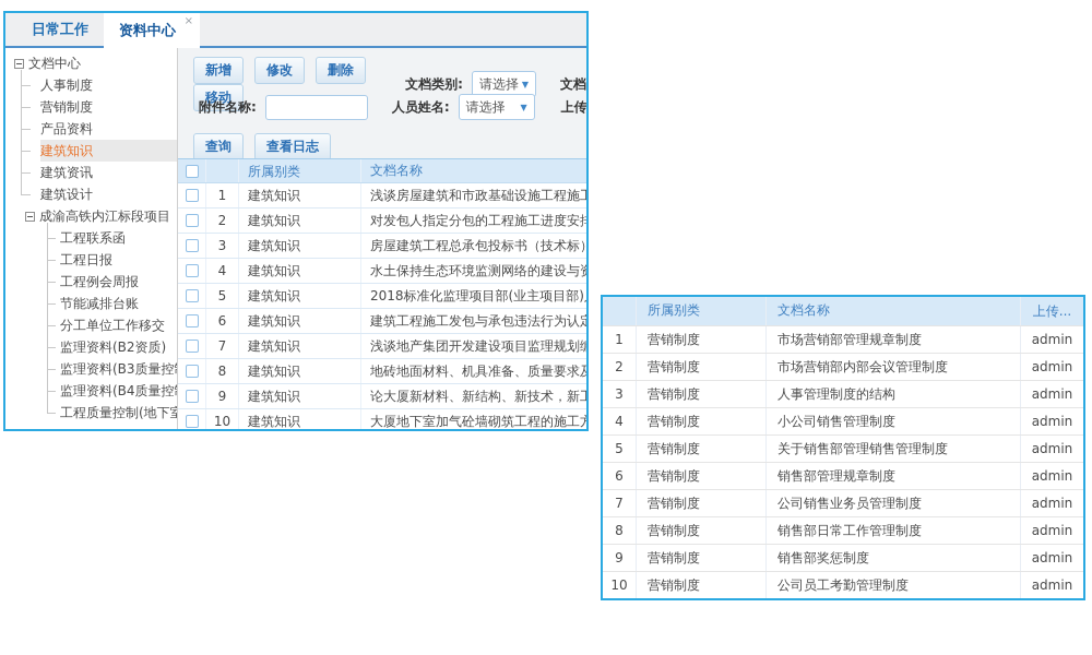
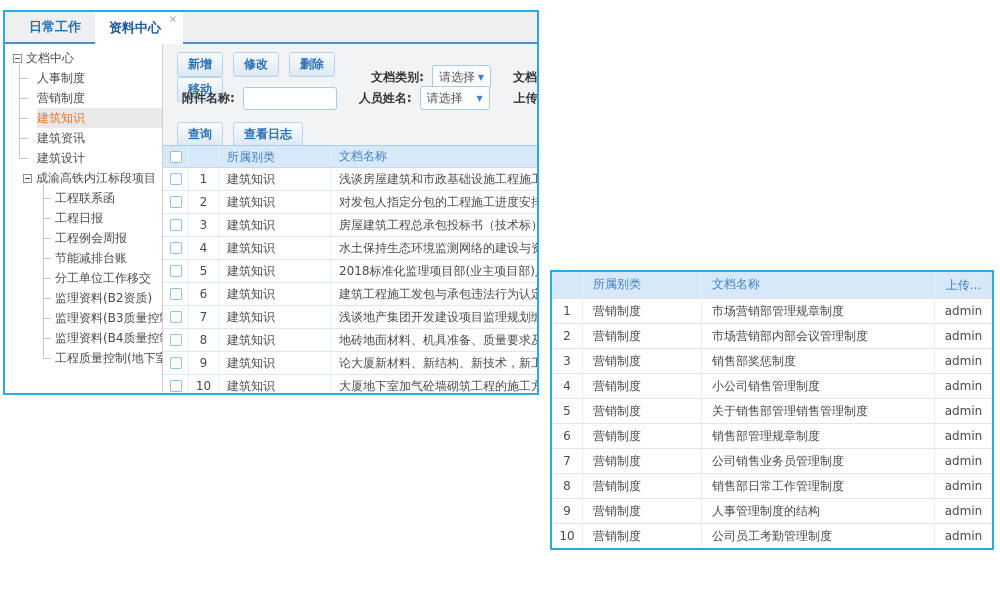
  日常工作
  资料中心
  ×
  文档中心
  人事制度
  营销制度
- 产品资料
  建筑知识
  建筑资讯
  建筑设计
  成渝高铁内江标段项目
  工程联系函
  工程日报
  工程例会周报
  节能减排台账
  分工单位工作移交
  监理资料(B2资质)
  监理资料(B3质量控
  监理资料(B4质量控
  工程质量控制(地下室
  新增 修改 删除移动
  文档类别:
  请选择
  ▼
  文档
  附件名称:
  人员姓名:
  请选择
  ▼
  查询 查看日志
  所属别类
  文档名称
  1
  建筑知识
  浅谈房屋建筑和市政基础设施工程施
  2
  建筑知识
  对发包人指定分包的工程施工进度安
  3
  建筑知识
  房屋建筑工程总承包投标书（技术标
  4
  建筑知识
  水土保持生态环境监测网络的建设与
  5
  建筑知识
  2018标准化监理项目部(业主项目部)
  6
  建筑知识
  建筑工程施工发包与承包违法行为认
  7
  建筑知识
  浅谈地产集团开发建设项目监理规划
  8
  建筑知识
  地砖地面材料、机具准备、质量要求
  9
  建筑知识
  论大厦新材料、新结构、新技术，新
  10
  建筑知识
  大厦地下室加气砼墙砌筑工程的施工
  所属别类
  文档名称
  上传...
  1
  营销制度
  市场营销部管理规章制度
  admin
  2
  营销制度
  市场营销部内部会议管理制度
  admin
  3
  营销制度
- 人事管理制度的结构
+ 销售部奖惩制度
  admin
  4
  营销制度
  小公司销售管理制度
  admin
  5
  营销制度
  关于销售部管理销售管理制度
  admin
  6
  营销制度
  销售部管理规章制度
  admin
  7
  营销制度
  公司销售业务员管理制度
  admin
  8
  营销制度
  销售部日常工作管理制度
  admin
  9
  营销制度
- 销售部奖惩制度
+ 人事管理制度的结构
  admin
  10
  营销制度
  公司员工考勤管理制度
  admin
